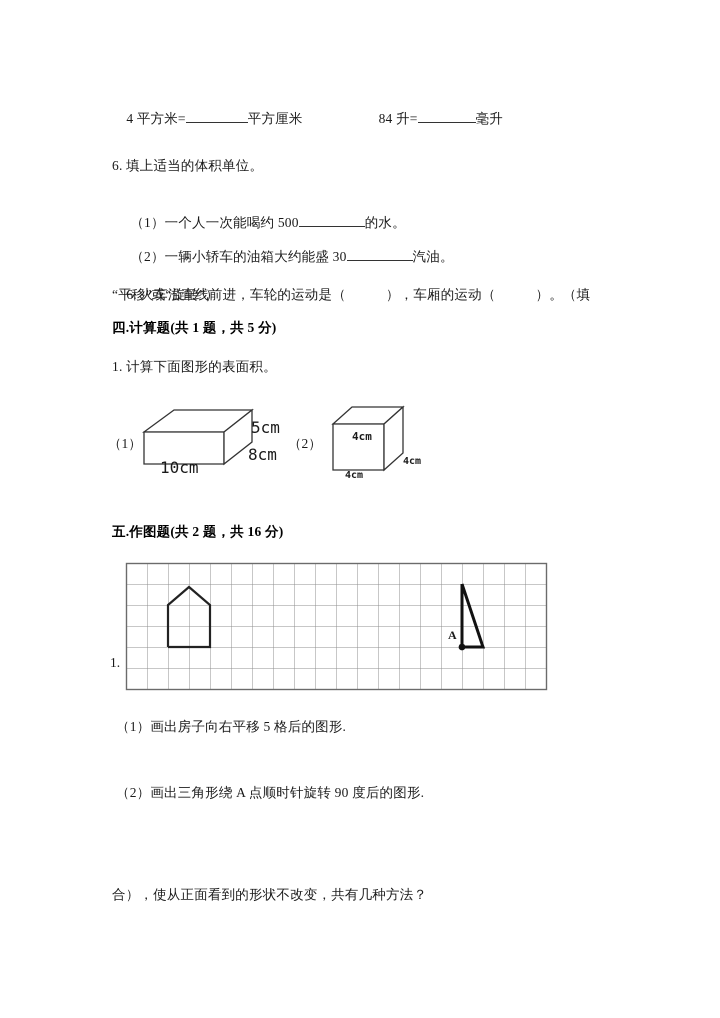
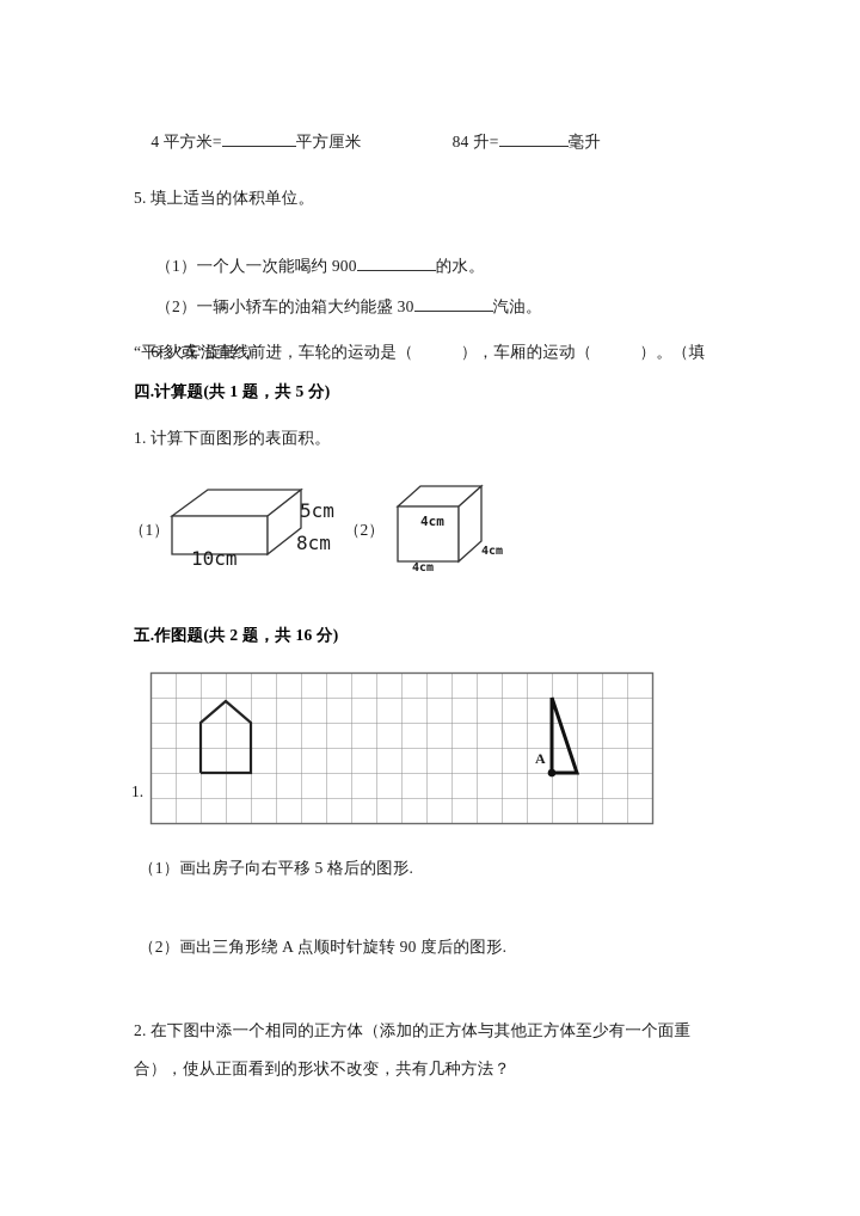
  4 平方米= 平方厘米 84 升= 毫升
- 6. 填上适当的体积单位。
+ 5. 填上适当的体积单位。
- （1）一个人一次能喝约 500 的水。
+ （1）一个人一次能喝约 900 的水。
  （2）一辆小轿车的油箱大约能盛 30 汽油。
  6. 火车沿直线前进，车轮的运动是（ ），车厢的运动（ ）。（填
  “平移”或“旋转”）
  四.计算题(共 1 题，共 5 分)
  1. 计算下面图形的表面积。
  （1）
  5cm
  8cm
  10cm
  （2）
  4cm
  4cm
  4cm
  五.作图题(共 2 题，共 16 分)
  1.
  A
  （1）画出房子向右平移 5 格后的图形.
  （2）画出三角形绕 A 点顺时针旋转 90 度后的图形.
+ 2. 在下图中添一个相同的正方体（添加的正方体与其他正方体至少有一个面重
  合），使从正面看到的形状不改变，共有几种方法？
